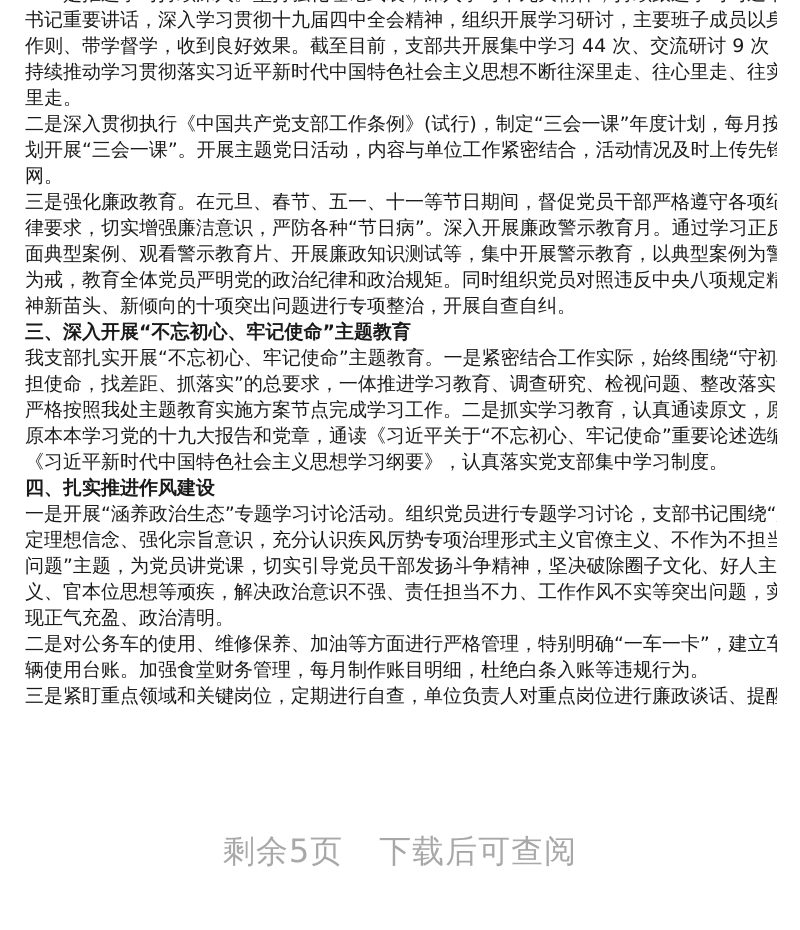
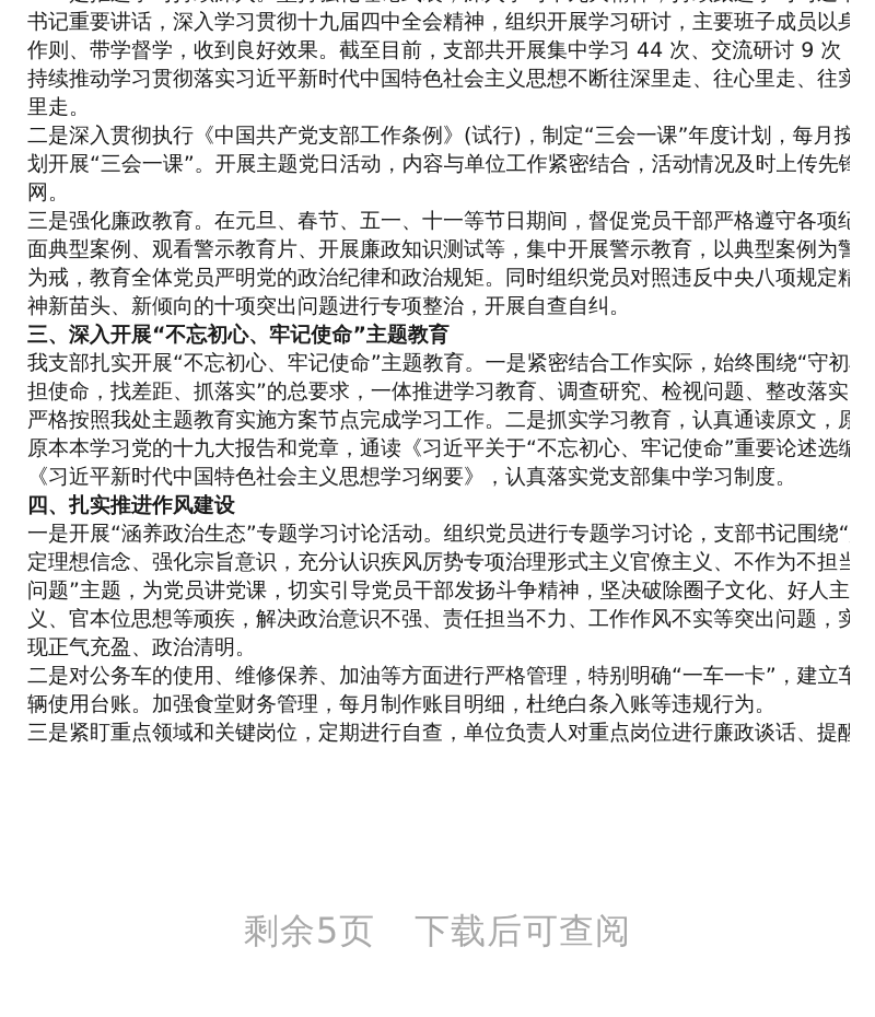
  书记重要讲话，深入学习贯彻十九届四中全会精神，组织开展学习研讨，主要班子成员以身
  作则、带学督学，收到良好效果。截至目前，支部共开展集中学习 44 次、交流研讨 9 次
  持续推动学习贯彻落实习近平新时代中国特色社会主义思想不断往深里走、往心里走、往实
  里走。
  二是深入贯彻执行《中国共产党支部工作条例》(试行)，制定“三会一课”年度计划，每月按
  划开展“三会一课”。开展主题党日活动，内容与单位工作紧密结合，活动情况及时上传先锋
  网。
  三是强化廉政教育。在元旦、春节、五一、十一等节日期间，督促党员干部严格遵守各项纪
- 律要求，切实增强廉洁意识，严防各种“节日病”。深入开展廉政警示教育月。通过学习正反
  面典型案例、观看警示教育片、开展廉政知识测试等，集中开展警示教育，以典型案例为警
  为戒，教育全体党员严明党的政治纪律和政治规矩。同时组织党员对照违反中央八项规定精
  神新苗头、新倾向的十项突出问题进行专项整治，开展自查自纠。
  三、深入开展“不忘初心、牢记使命”主题教育
  我支部扎实开展“不忘初心、牢记使命”主题教育。一是紧密结合工作实际，始终围绕“守初
  担使命，找差距、抓落实”的总要求，一体推进学习教育、调查研究、检视问题、整改落实
  严格按照我处主题教育实施方案节点完成学习工作。二是抓实学习教育，认真通读原文，原
  原本本学习党的十九大报告和党章，通读《习近平关于“不忘初心、牢记使命”重要论述选编
  《习近平新时代中国特色社会主义思想学习纲要》，认真落实党支部集中学习制度。
  四、扎实推进作风建设
  一是开展“涵养政治生态”专题学习讨论活动。组织党员进行专题学习讨论，支部书记围绕“
  定理想信念、强化宗旨意识，充分认识疾风厉势专项治理形式主义官僚主义、不作为不担当
  问题”主题，为党员讲党课，切实引导党员干部发扬斗争精神，坚决破除圈子文化、好人主
  义、官本位思想等顽疾，解决政治意识不强、责任担当不力、工作作风不实等突出问题，实
  现正气充盈、政治清明。
  二是对公务车的使用、维修保养、加油等方面进行严格管理，特别明确“一车一卡”，建立车
  辆使用台账。加强食堂财务管理，每月制作账目明细，杜绝白条入账等违规行为。
  三是紧盯重点领域和关键岗位，定期进行自查，单位负责人对重点岗位进行廉政谈话、提醒
  剩余5页 下载后可查阅
